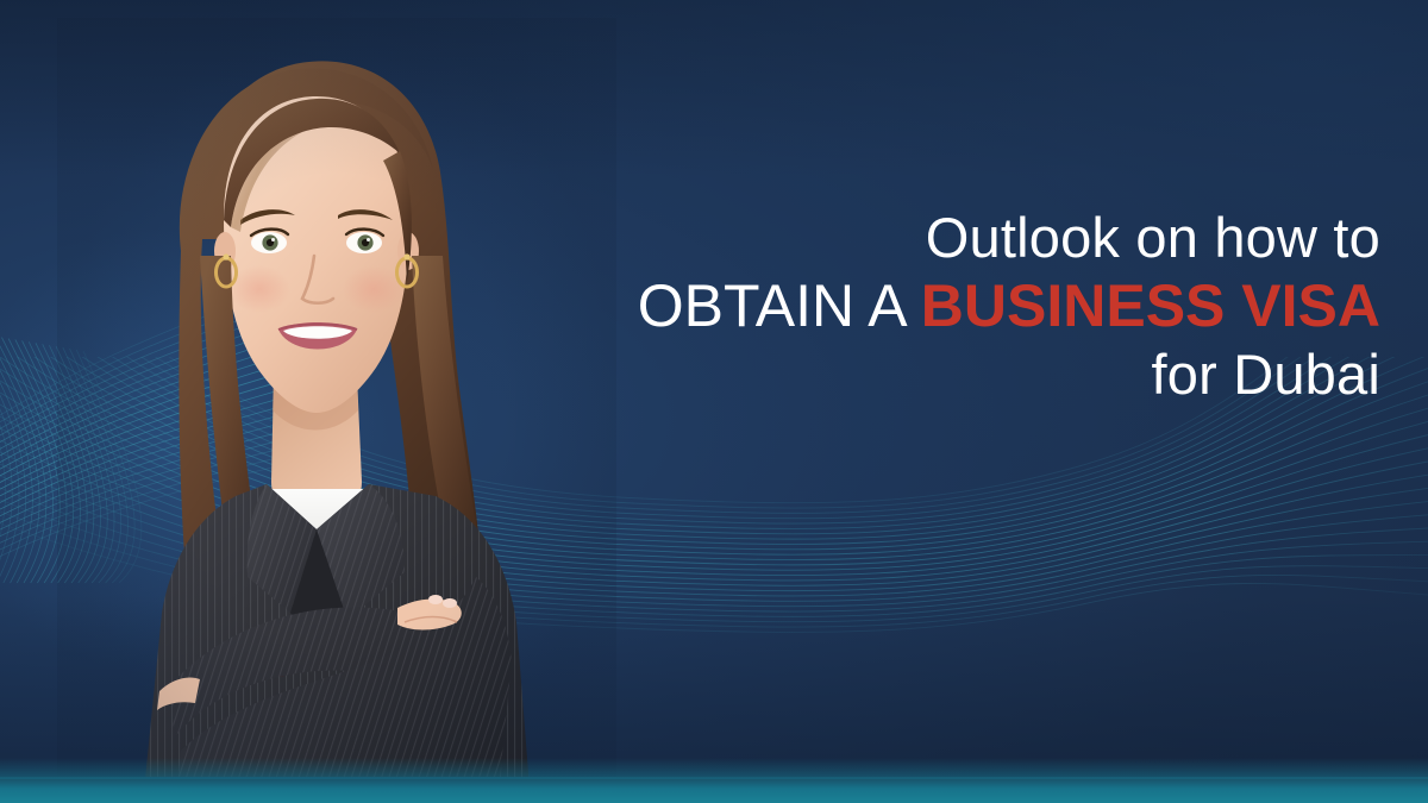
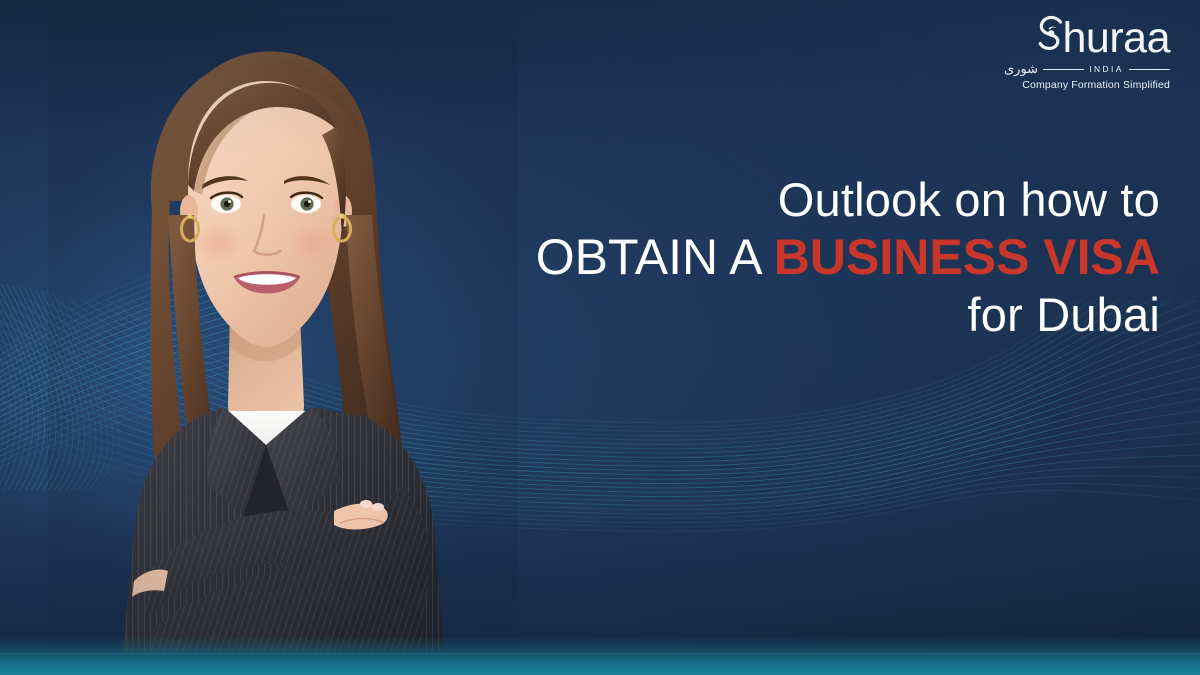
+ huraa
+ شورى
+ INDIA
+ Company Formation Simplified
  Outlook on how to
  OBTAIN A BUSINESS VISA
  for Dubai
